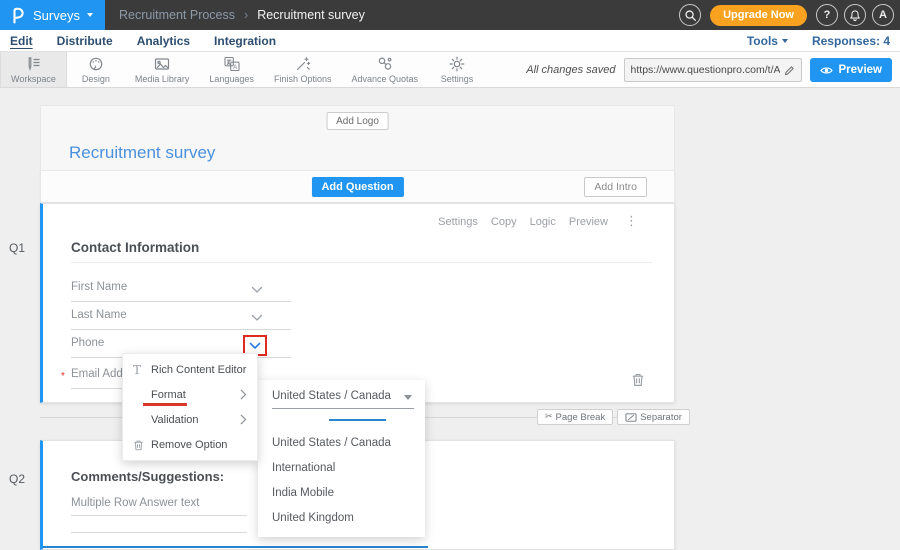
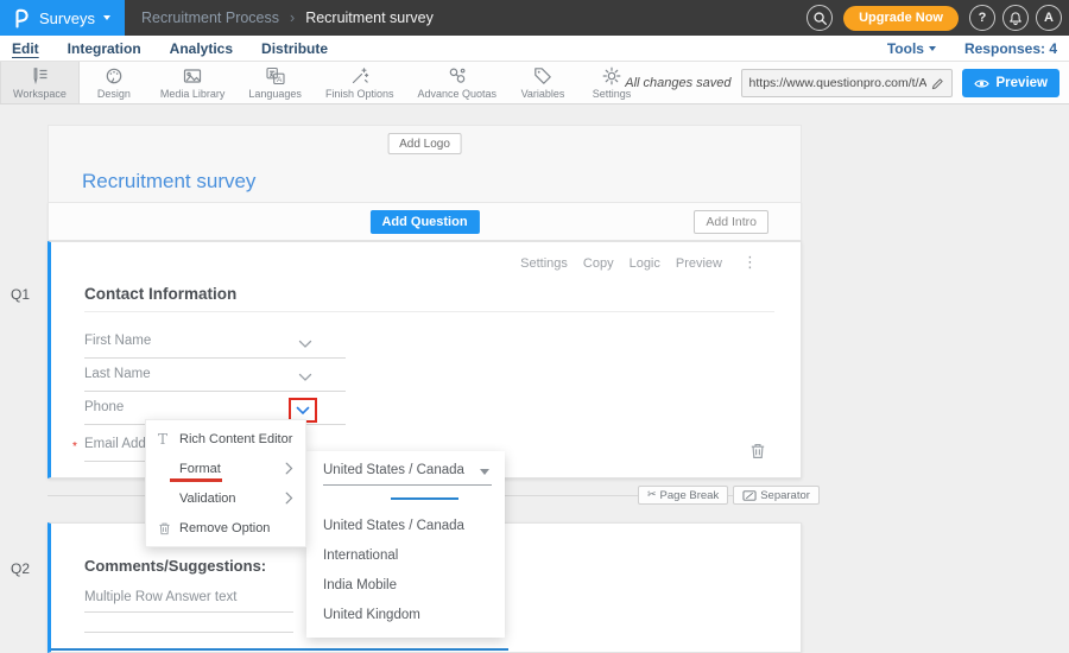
  Surveys
  Recruitment Process
  ›
  Recruitment survey
  Upgrade Now
  ?
  A
  Edit
- Distribute
+ Integration
  Analytics
- Integration
+ Distribute
  Tools
  Responses: 4
  Workspace
  Design
  Media Library
  Languages
  Finish Options
  Advance Quotas
+ Variables
  Settings
  All changes saved
  https://www.questionpro.com/t/A
  Preview
  Add Logo
  Recruitment survey
  Add Question
  Add Intro
  Q1
  Settings
  Copy
  Logic
  Preview
  ⋮
  Contact Information
  First Name
  Last Name
  Phone
  *
  ✂
  Page Break
  Separator
  Q2
  Comments/Suggestions:
  Multiple Row Answer text
  T
  Rich Content Editor
  Format
  Validation
  Remove Option
  United States / Canada
  United States / Canada
  International
  India Mobile
  United Kingdom
